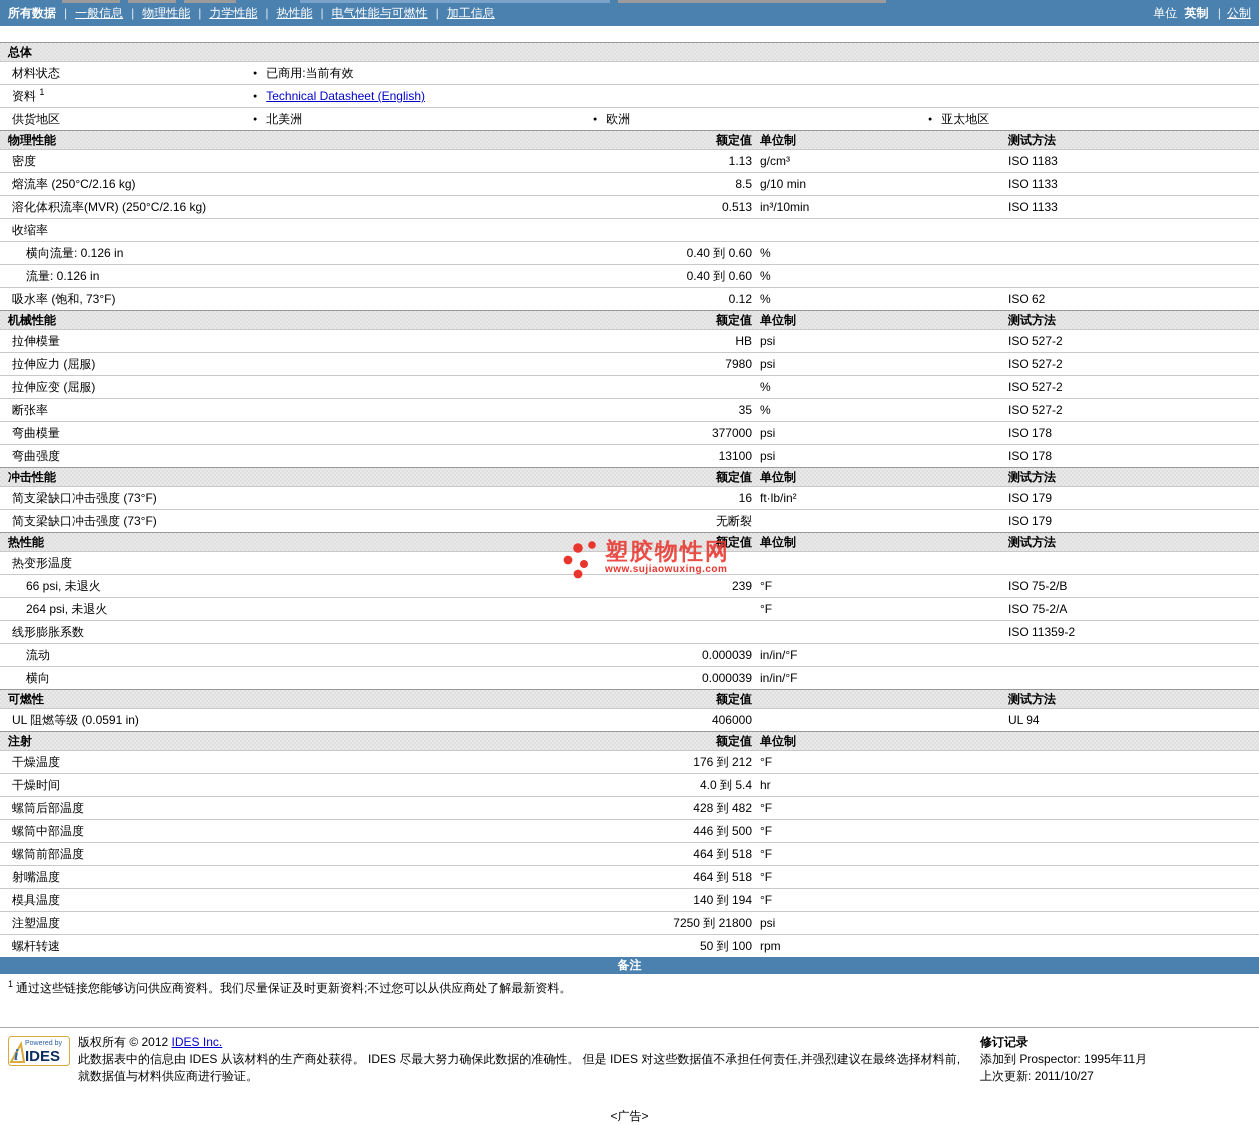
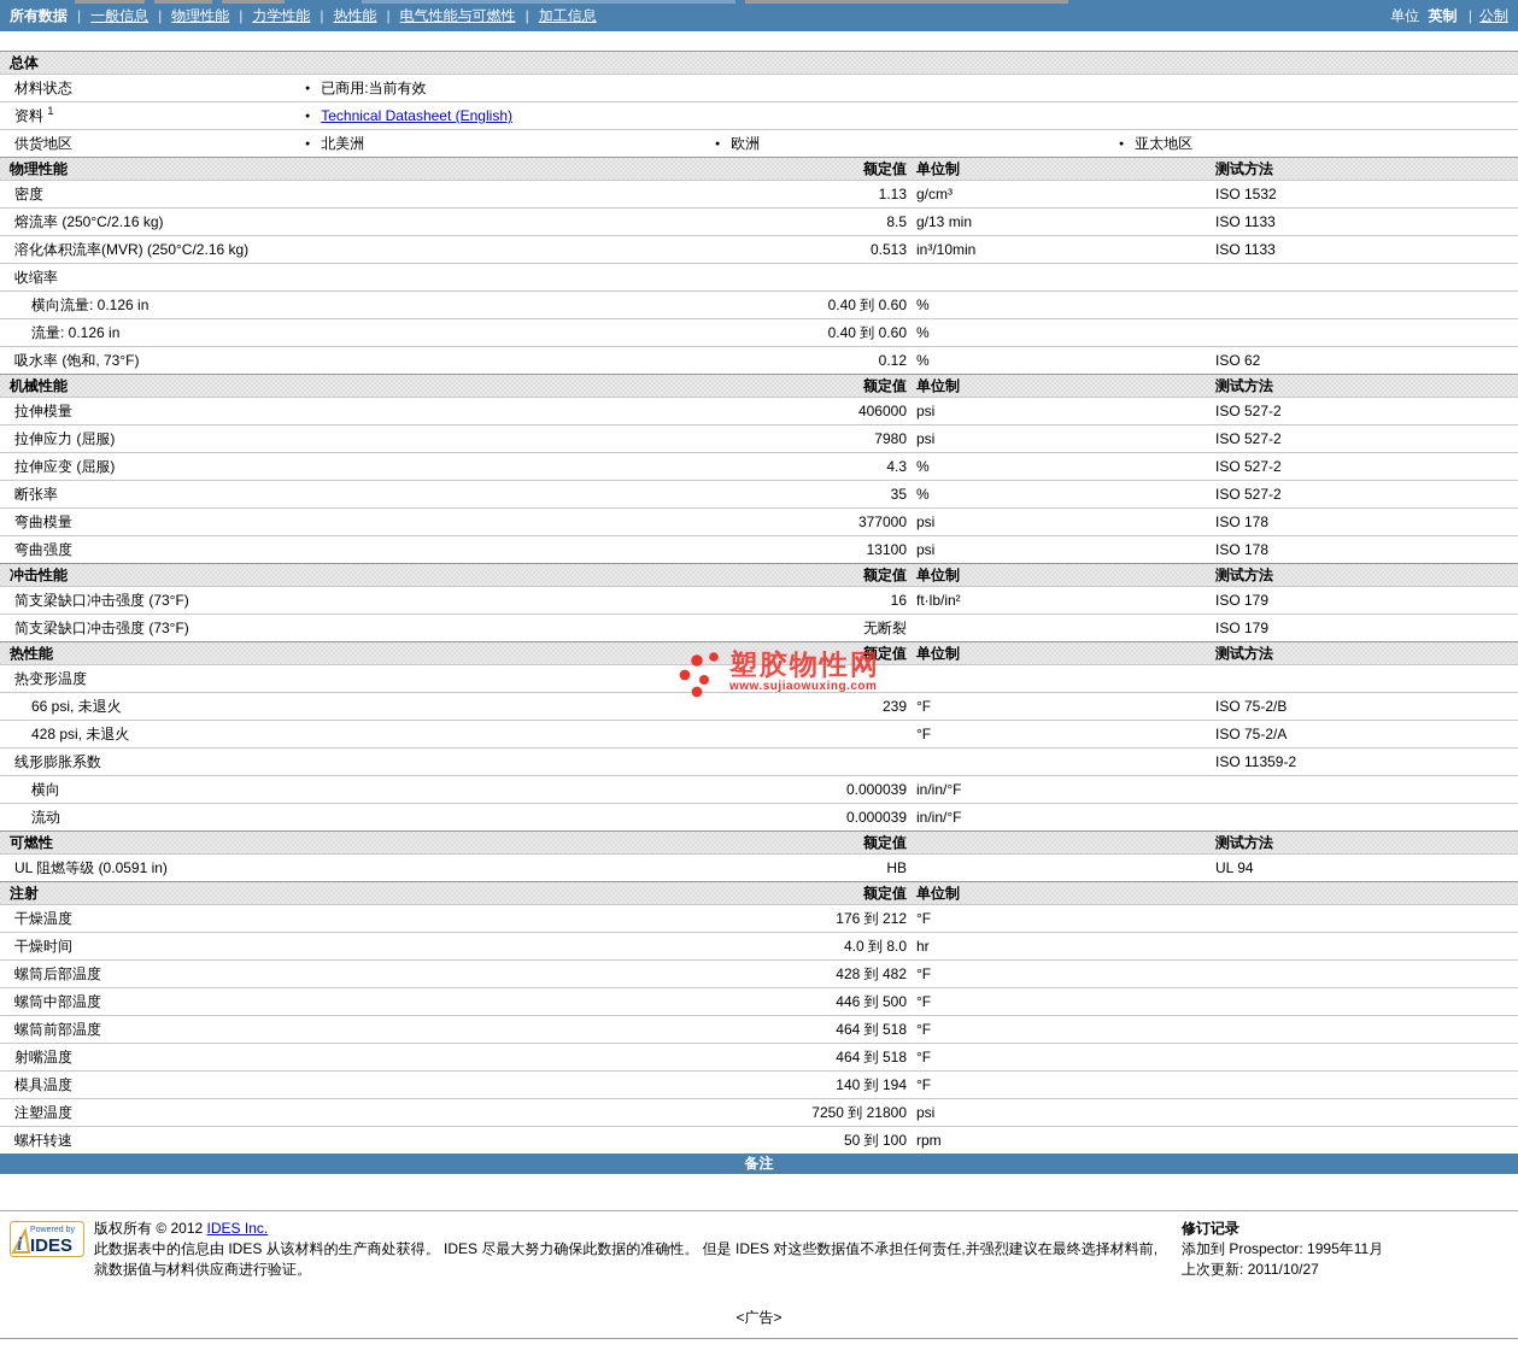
  所有数据 | 一般信息 | 物理性能 | 力学性能 | 热性能 | 电气性能与可燃性 | 加工信息
  单位 英制 | 公制
  总体
  材料状态
  已商用:当前有效
  资料 1
  Technical Datasheet (English)
  供货地区
  北美洲
  亚太地区
  物理性能
  额定值
  单位制
  测试方法
  密度
  1.13
  g/cm³
- ISO 1183
+ ISO 1532
  熔流率 (250°C/2.16 kg)
  8.5
- g/10 min
+ g/13 min
  ISO 1133
  溶化体积流率(MVR) (250°C/2.16 kg)
  0.513
  in³/10min
  ISO 1133
  收缩率
  横向流量: 0.126 in
  0.40 到 0.60
  %
  流量: 0.126 in
  0.40 到 0.60
  %
  吸水率 (饱和, 73°F)
  0.12
  %
  ISO 62
  机械性能
  额定值
  单位制
  测试方法
  拉伸模量
- HB
+ 406000
  psi
  ISO 527-2
  拉伸应力 (屈服)
  7980
  psi
  ISO 527-2
  拉伸应变 (屈服)
+ 4.3
  %
  ISO 527-2
  断张率
  35
  %
  ISO 527-2
  弯曲模量
  377000
  psi
  ISO 178
  弯曲强度
  13100
  psi
  ISO 178
  冲击性能
  额定值
  单位制
  测试方法
  简支梁缺口冲击强度 (73°F)
  16
  ft·lb/in²
  ISO 179
  简支梁缺口冲击强度 (73°F)
  无断裂
  ISO 179
  热性能
  额定值
  单位制
  测试方法
  热变形温度
  66 psi, 未退火
  239
  °F
  ISO 75-2/B
- 264 psi, 未退火
+ 428 psi, 未退火
  °F
  ISO 75-2/A
  线形膨胀系数
  ISO 11359-2
- 流动
+ 横向
  0.000039
  in/in/°F
- 横向
+ 流动
  0.000039
  in/in/°F
  可燃性
  额定值
  测试方法
  UL 阻燃等级 (0.0591 in)
- 406000
+ HB
  UL 94
  注射
  额定值
  单位制
  干燥温度
  176 到 212
  °F
  干燥时间
- 4.0 到 5.4
+ 4.0 到 8.0
  hr
  螺筒后部温度
  428 到 482
  °F
  螺筒中部温度
  446 到 500
  °F
  螺筒前部温度
  464 到 518
  °F
  射嘴温度
  464 到 518
  °F
  模具温度
  140 到 194
  °F
  注塑温度
  7250 到 21800
  psi
  螺杆转速
  50 到 100
  rpm
  备注
- 1 通过这些链接您能够访问供应商资料。我们尽量保证及时更新资料;不过您可以从供应商处了解最新资料。
  i
  IDES
  版权所有 © 2012 IDES Inc.
  此数据表中的信息由 IDES 从该材料的生产商处获得。 IDES 尽最大努力确保此数据的准确性。 但是 IDES 对这些数据值不承担任何责任,并强烈建议在最终选择材料前,
  就数据值与材料供应商进行验证。
  修订记录
  添加到 Prospector: 1995年11月
  上次更新: 2011/10/27
  <广告>
  塑胶物性网
  www.sujiaowuxing.com
